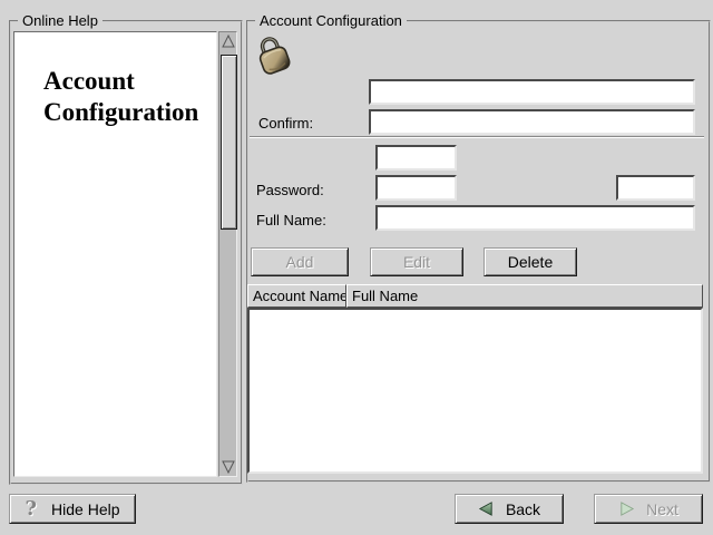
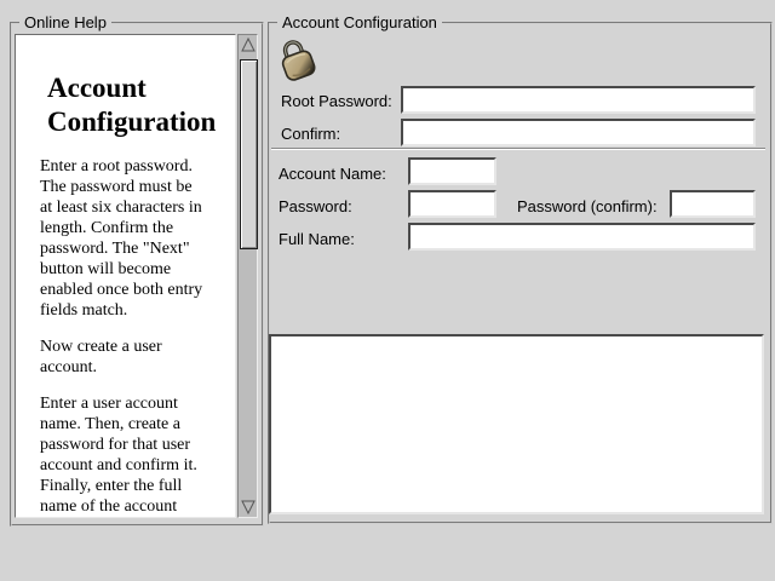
  Online Help
  Account Configuration
+ Enter a root password.
+ The password must be
+ at least six characters in
+ length. Confirm the
+ password. The "Next"
+ button will become
+ enabled once both entry
+ fields match.
+ Now create a user
+ account.
+ Enter a user account
+ name. Then, create a
+ password for that user
+ account and confirm it.
+ Finally, enter the full
+ name of the account
  Account Configuration
+ Root Password:
  Confirm:
+ Account Name:
  Password:
+ Password (confirm):
  Full Name:
- Add
- Edit
- Delete
- Account Name
- Full Name
- ?
- Hide Help
- Back
- Next
